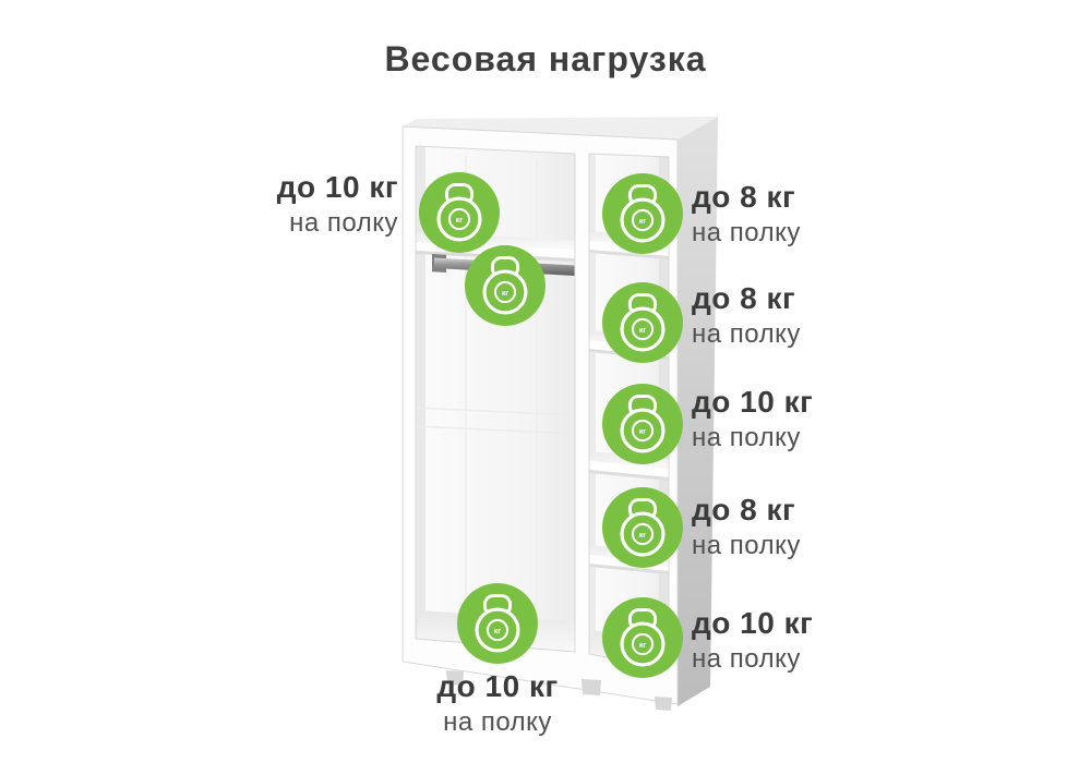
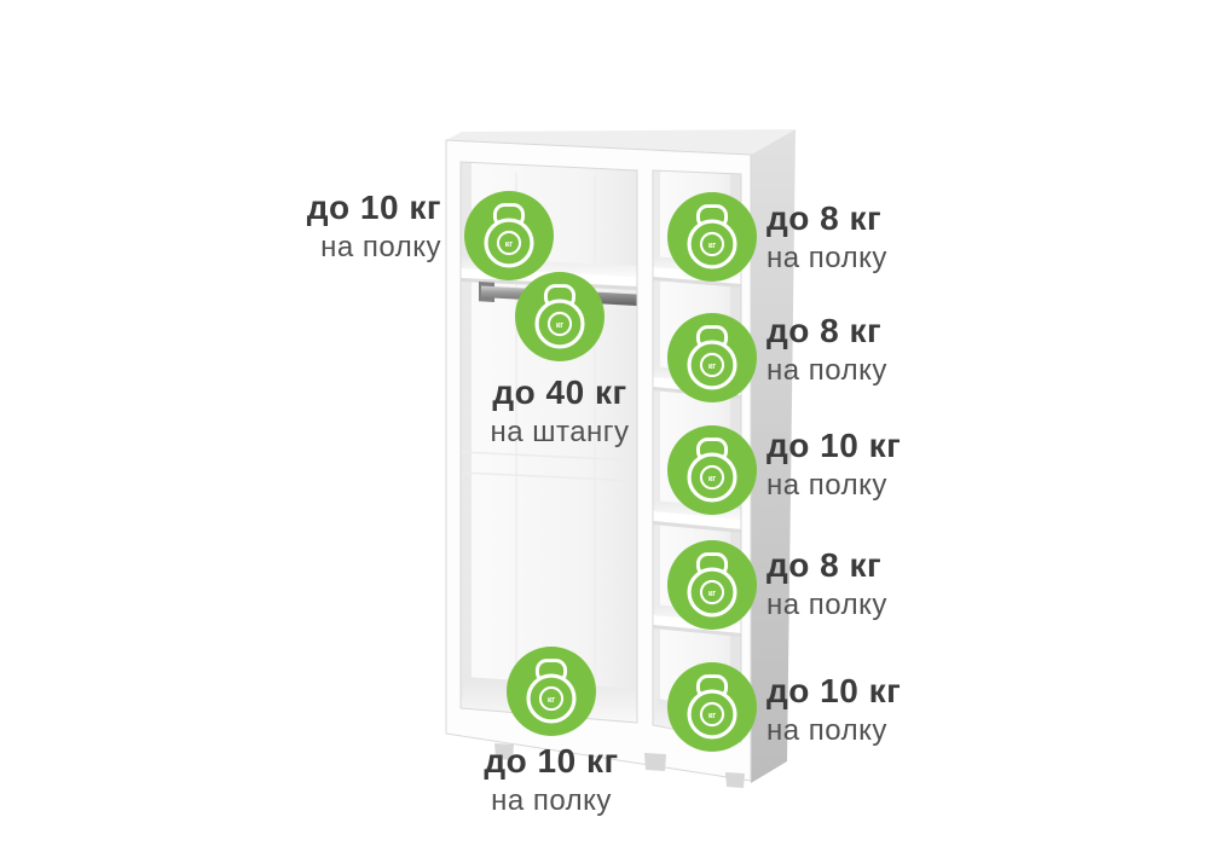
- Весовая нагрузка
  до 10 кг
  на полку
+ до 40 кг
+ на штангу
  до 10 кг
  на полку
  до 8 кг
  на полку
  до 8 кг
  на полку
  до 10 кг
  на полку
  до 8 кг
  на полку
  до 10 кг
  на полку
